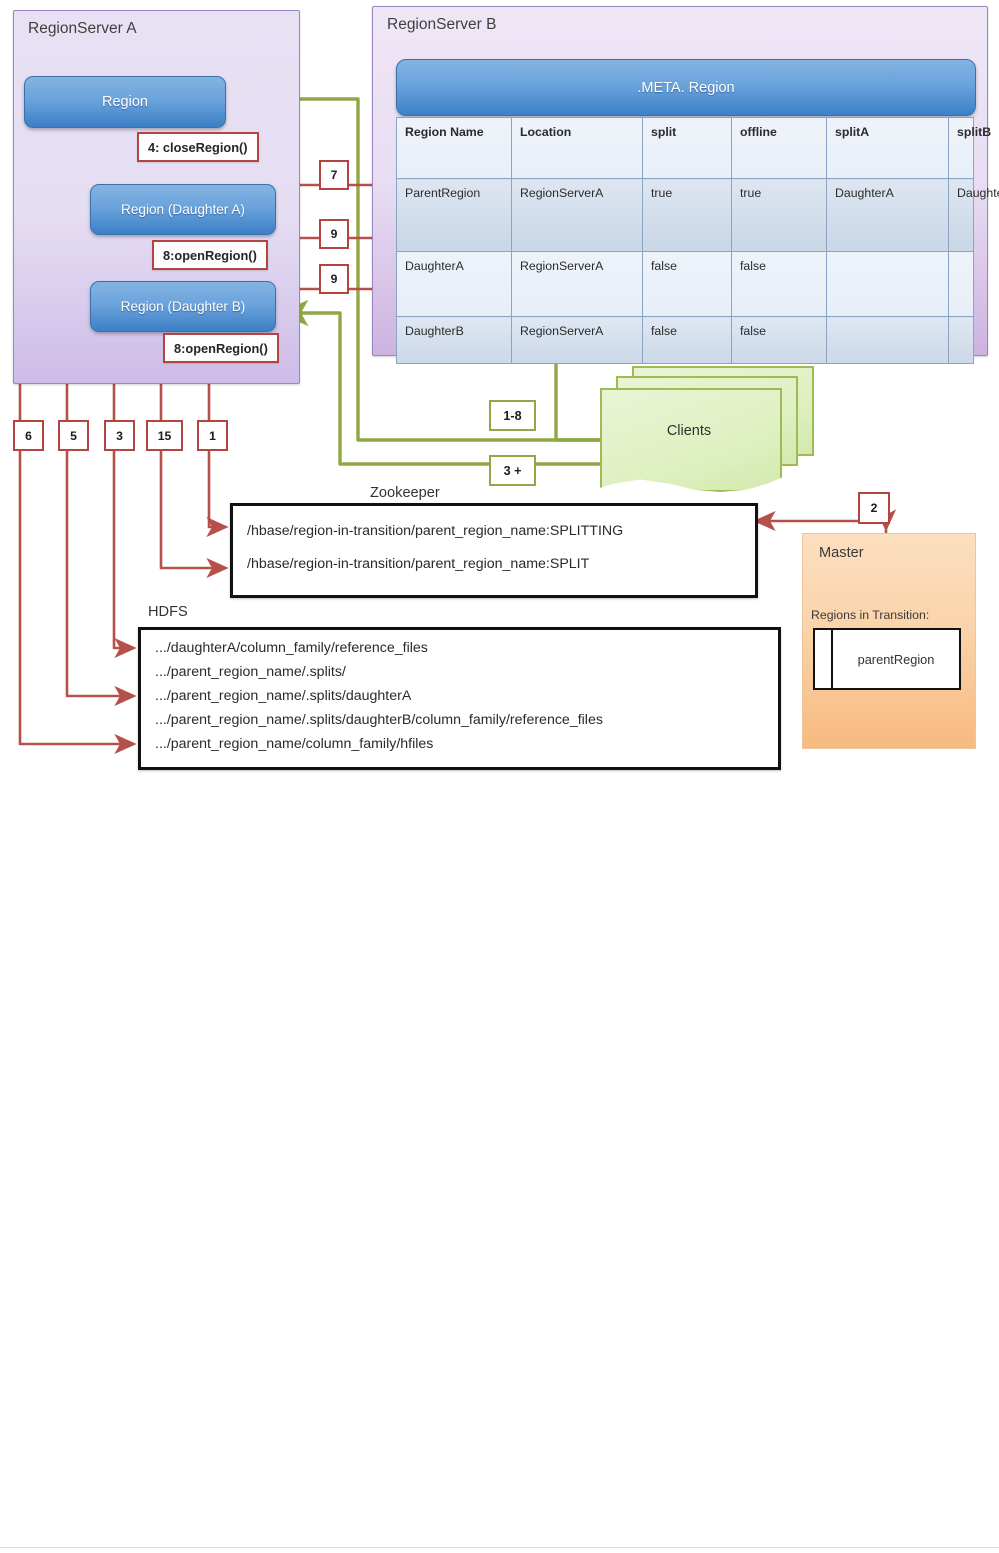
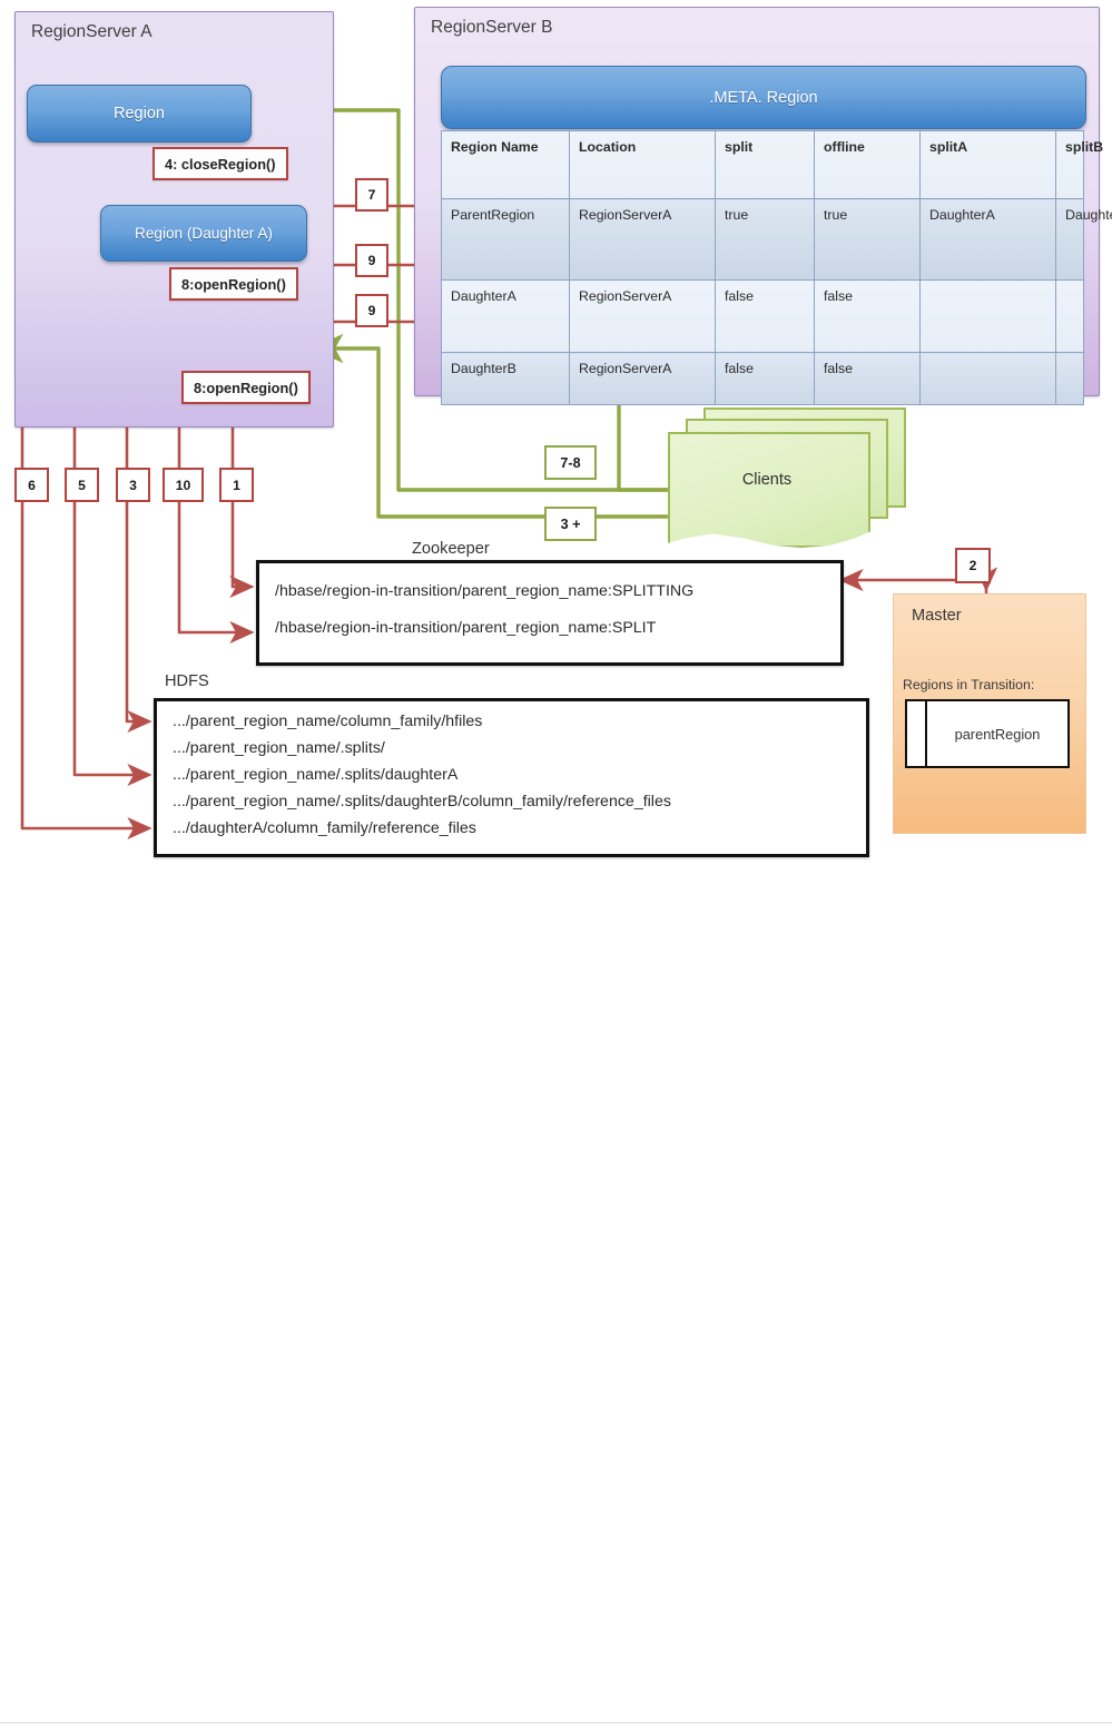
  RegionServer A
  Region
  Region (Daughter A)
- Region (Daughter B)
  4: closeRegion()
  8:openRegion()
  8:openRegion()
  RegionServer B
  .META. Region
  Region Name	Location	split	offline	splitA	splitB
  ParentRegion	RegionServerA	true	true	DaughterA	Daught
  DaughterA	RegionServerA	false	false
  DaughterB	RegionServerA	false	false
  7
  9
  9
  6
  5
  3
- 15
+ 10
  1
  2
- 1-8
+ 7-8
  3 +
  Clients
  Zookeeper
  /hbase/region-in-transition/parent_region_name:SPLITTING
  /hbase/region-in-transition/parent_region_name:SPLIT
  HDFS
- .../daughterA/column_family/reference_files
+ .../parent_region_name/column_family/hfiles
  .../parent_region_name/.splits/
  .../parent_region_name/.splits/daughterA
  .../parent_region_name/.splits/daughterB/column_family/reference_files
- .../parent_region_name/column_family/hfiles
+ .../daughterA/column_family/reference_files
  Master
  Regions in Transition:
  	parentRegion
